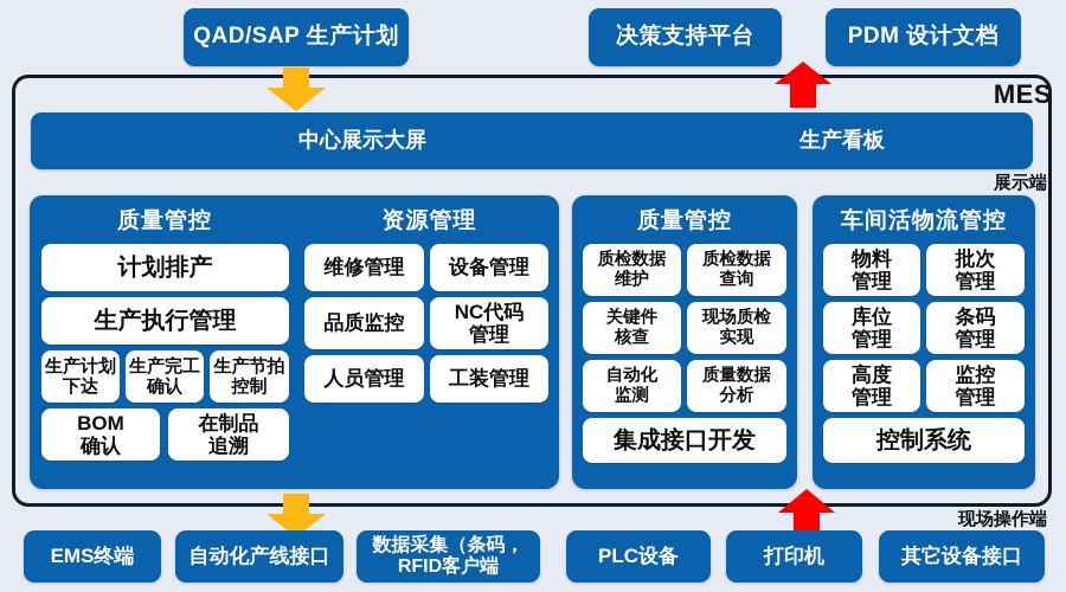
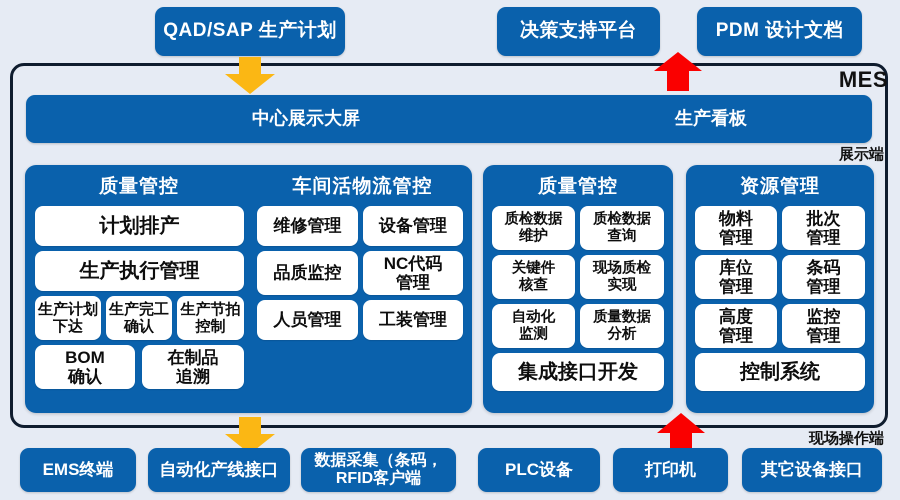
  QAD/SAP 生产计划
  决策支持平台
  PDM 设计文档
  MES
  中心展示大屏
  生产看板
  展示端
  现场操作端
  质量管控
- 资源管理
+ 车间活物流管控
  计划排产
  生产执行管理
  生产计划
  下达
  生产完工
  确认
  生产节拍
  控制
  BOM
  确认
  在制品
  追溯
  维修管理
  设备管理
  品质监控
  NC代码
  管理
  人员管理
  工装管理
  质量管控
  质检数据
  维护
  质检数据
  查询
  关键件
  核查
  现场质检
  实现
  自动化
  监测
  质量数据
  分析
  集成接口开发
- 车间活物流管控
+ 资源管理
  物料
  管理
  批次
  管理
  库位
  管理
  条码
  管理
  高度
  管理
  监控
  管理
  控制系统
  EMS终端
  自动化产线接口
  数据采集（条码，
  RFID客户端
  PLC设备
  打印机
  其它设备接口
